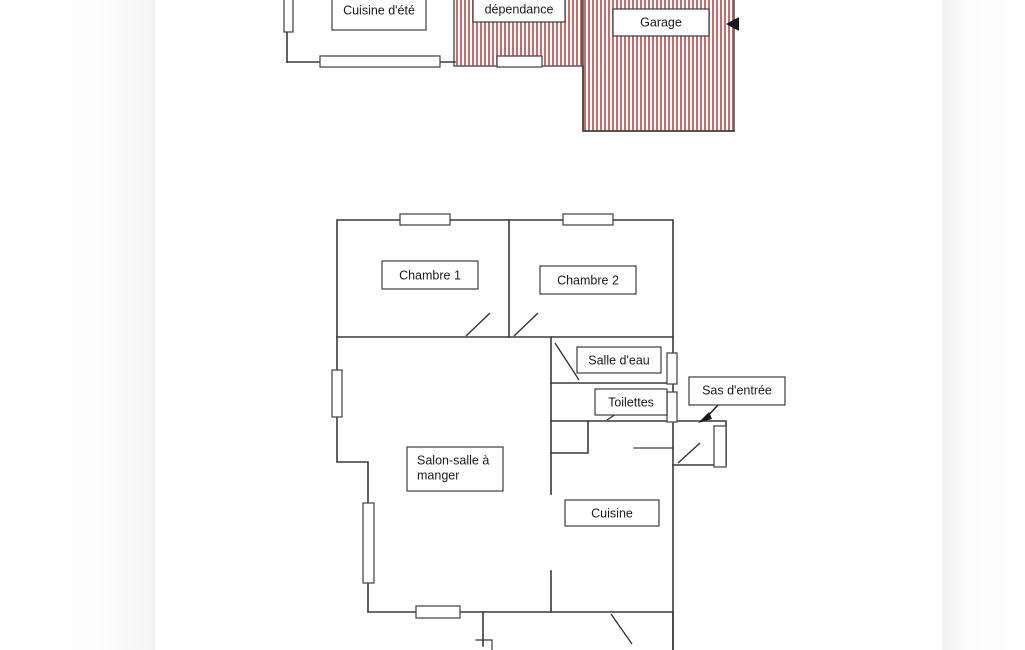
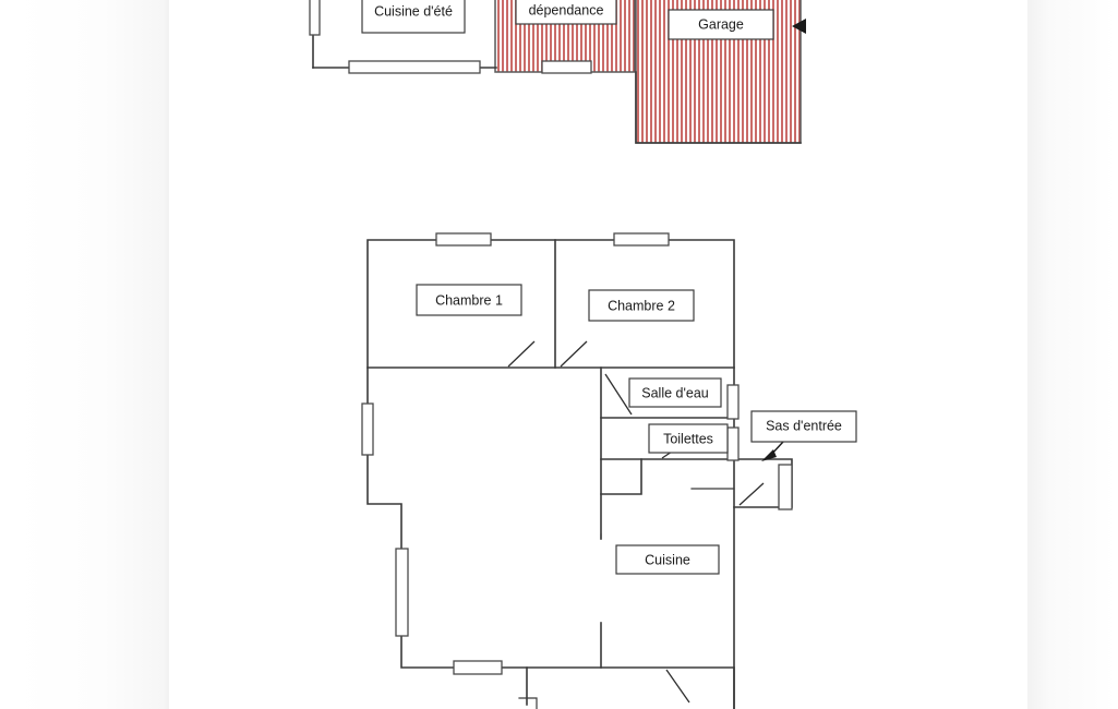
  Cuisine d'été
  dépendance
  Garage
  Chambre 1
  Chambre 2
  Salle d'eau
  Toilettes
- Salon-salle à
- manger
  Cuisine
  Sas d'entrée
